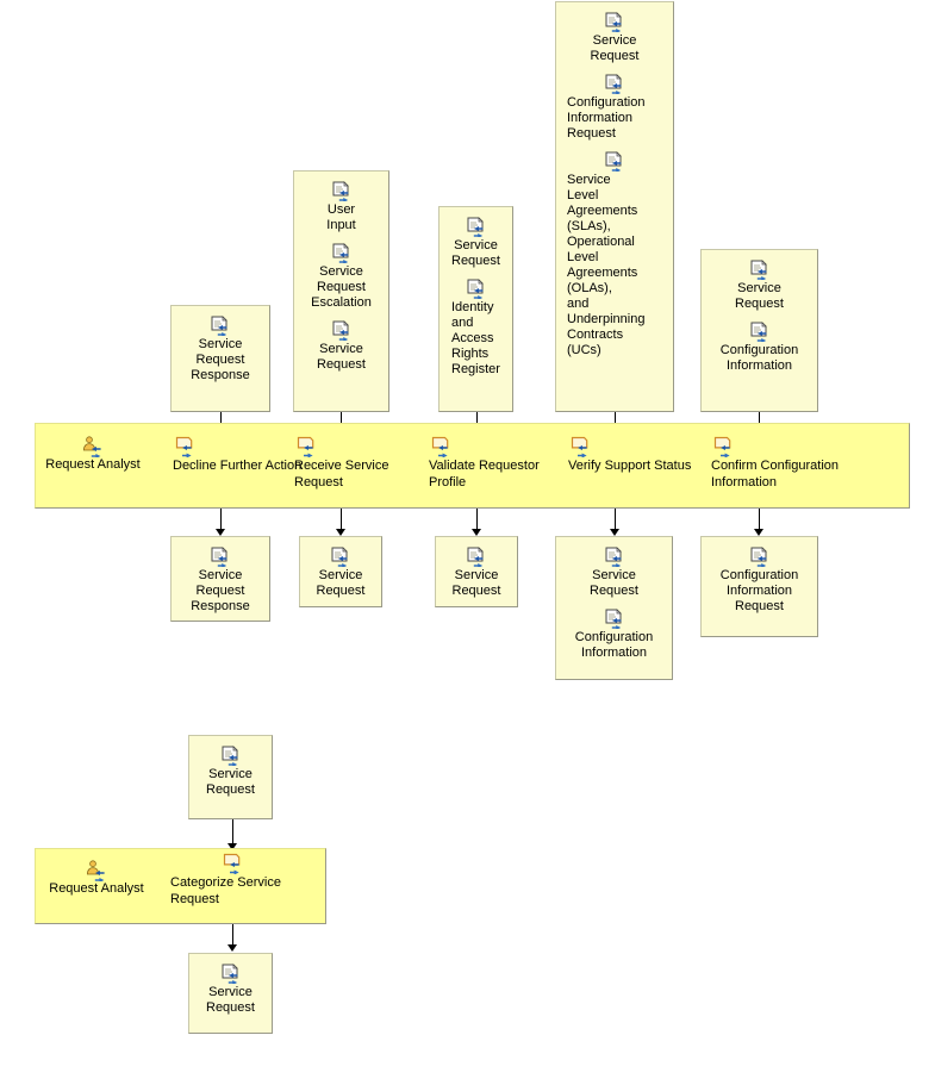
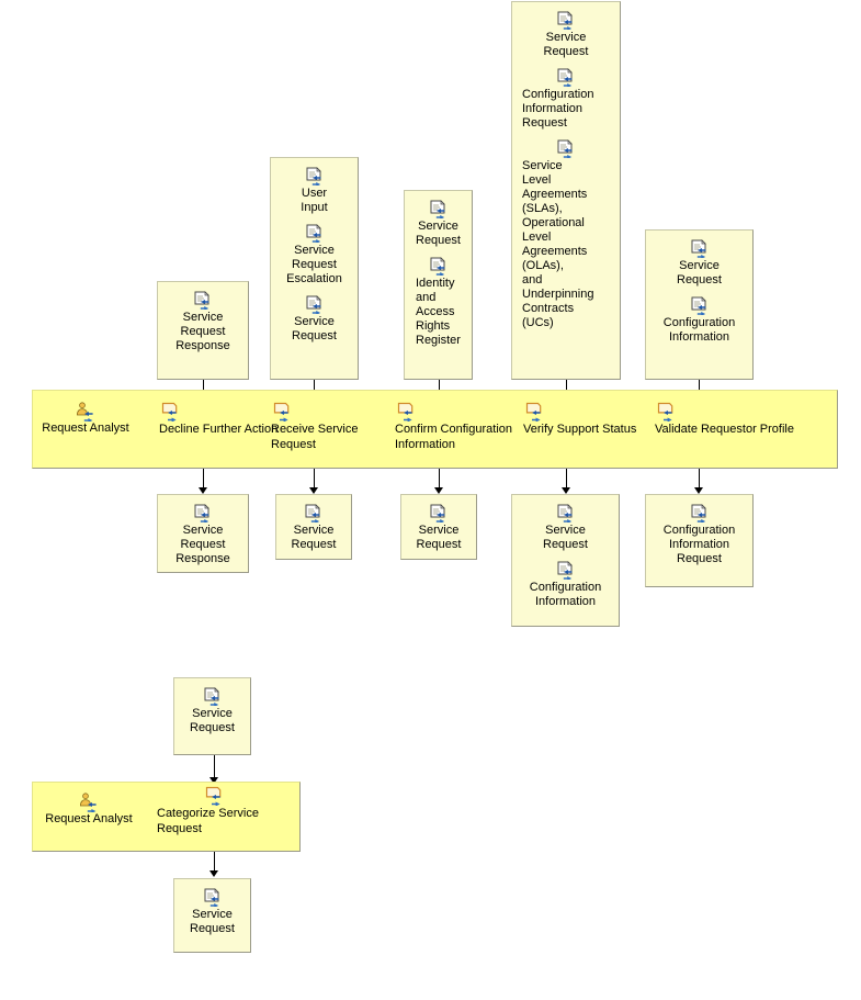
  Service
  Request
  Response
  User
  Input
  Service
  Request
  Escalation
  Service
  Request
  Service
  Request
  Identity
  and
  Access
  Rights
  Register
  Service
  Request
  Configuration
  Information
  Request
  Service
  Level
  Agreements
  (SLAs),
  Operational
  Level
  Agreements
  (OLAs),
  and
  Underpinning
  Contracts
  (UCs)
  Service
  Request
  Configuration
  Information
  Request Analyst
  Decline Further Action
  Receive Service Request
- Validate Requestor Profile
+ Confirm Configuration Information
  Verify Support Status
- Confirm Configuration Information
+ Validate Requestor Profile
  Service
  Request
  Response
  Service
  Request
  Service
  Request
  Service
  Request
  Configuration
  Information
  Configuration
  Information
  Request
  Service
  Request
  Request Analyst
  Categorize Service Request
  Service
  Request
